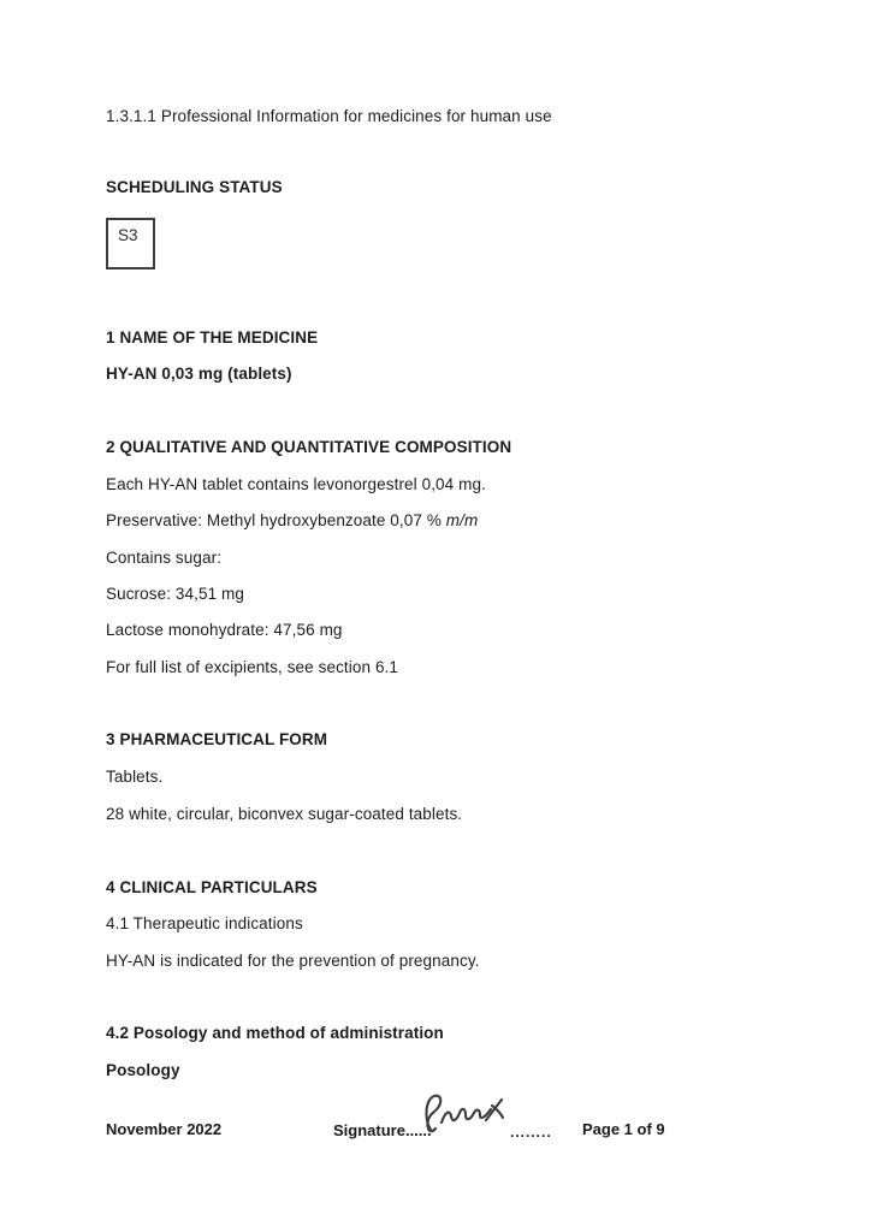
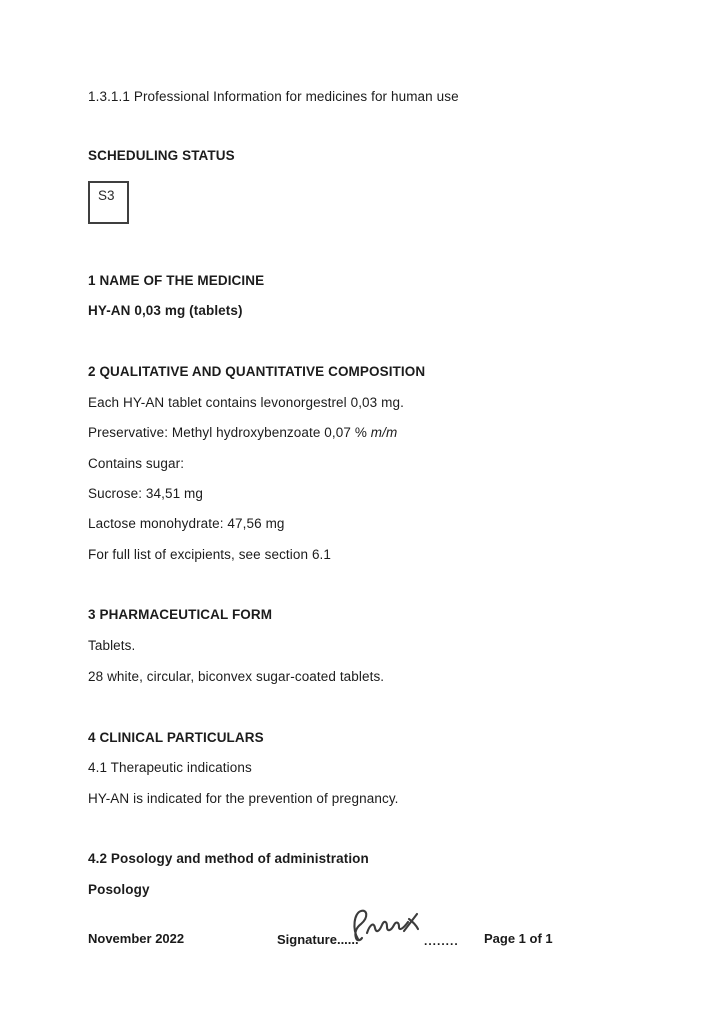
  1.3.1.1 Professional Information for medicines for human use
  SCHEDULING STATUS
  S3
  1 NAME OF THE MEDICINE
  HY-AN 0,03 mg (tablets)
  2 QUALITATIVE AND QUANTITATIVE COMPOSITION
- Each HY-AN tablet contains levonorgestrel 0,04 mg.
+ Each HY-AN tablet contains levonorgestrel 0,03 mg.
  Preservative: Methyl hydroxybenzoate 0,07 % m/m
  Contains sugar:
  Sucrose: 34,51 mg
  Lactose monohydrate: 47,56 mg
  For full list of excipients, see section 6.1
  3 PHARMACEUTICAL FORM
  Tablets.
  28 white, circular, biconvex sugar-coated tablets.
  4 CLINICAL PARTICULARS
  4.1 Therapeutic indications
  HY-AN is indicated for the prevention of pregnancy.
  4.2 Posology and method of administration
  Posology
  November 2022
  Signature.....
  ........
- Page 1 of 9
+ Page 1 of 1
